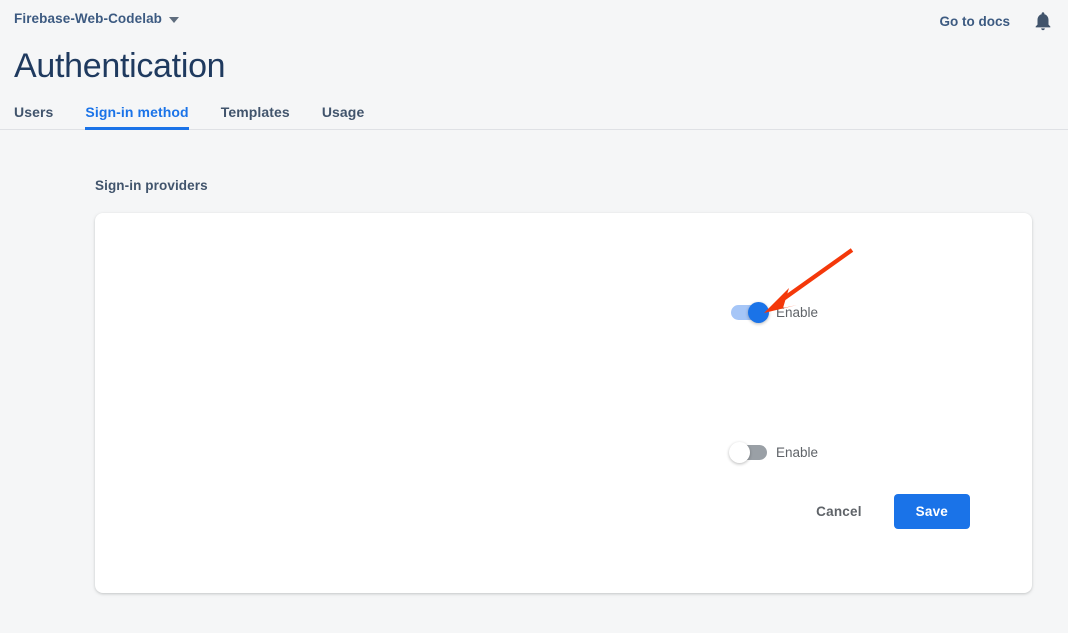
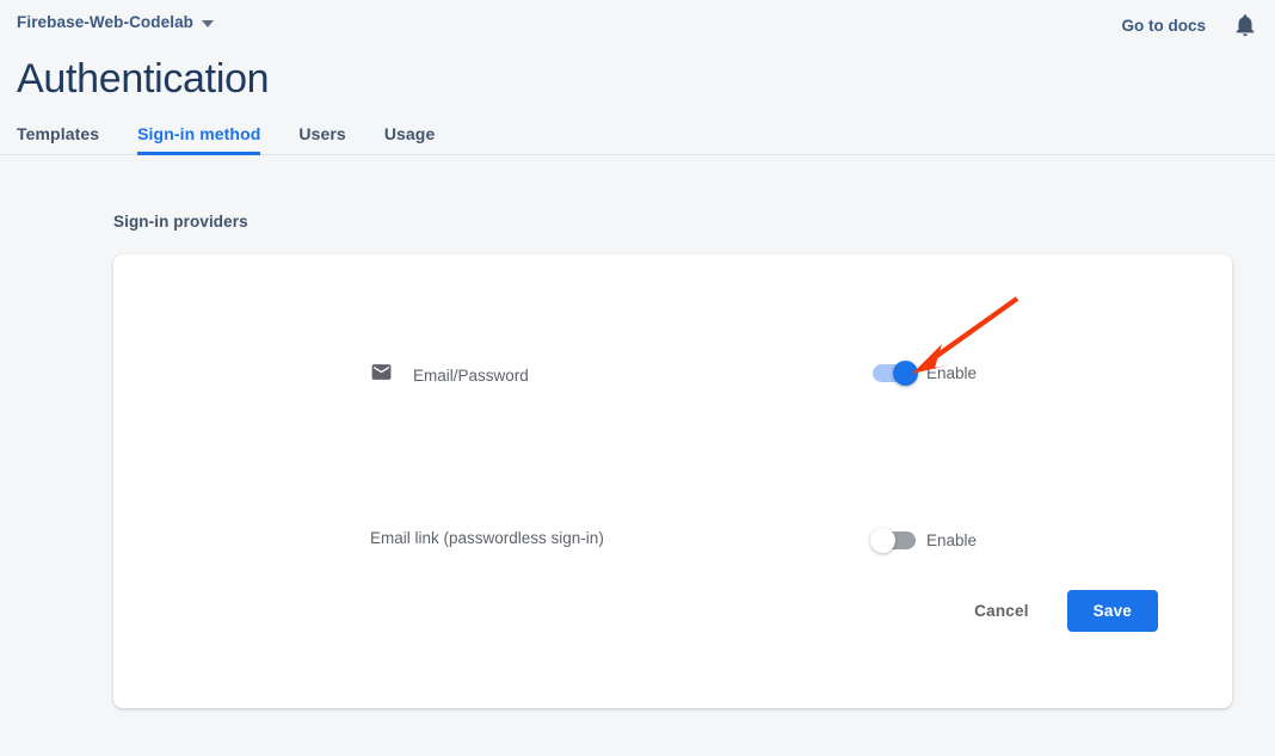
  Firebase-Web-Codelab
  Go to docs
  Authentication
- Users
+ Templates
  Sign-in method
- Templates
+ Users
  Usage
  Sign-in providers
+ Email/Password
  Enable
+ Email link (passwordless sign-in)
  Enable
  Cancel
  Save
